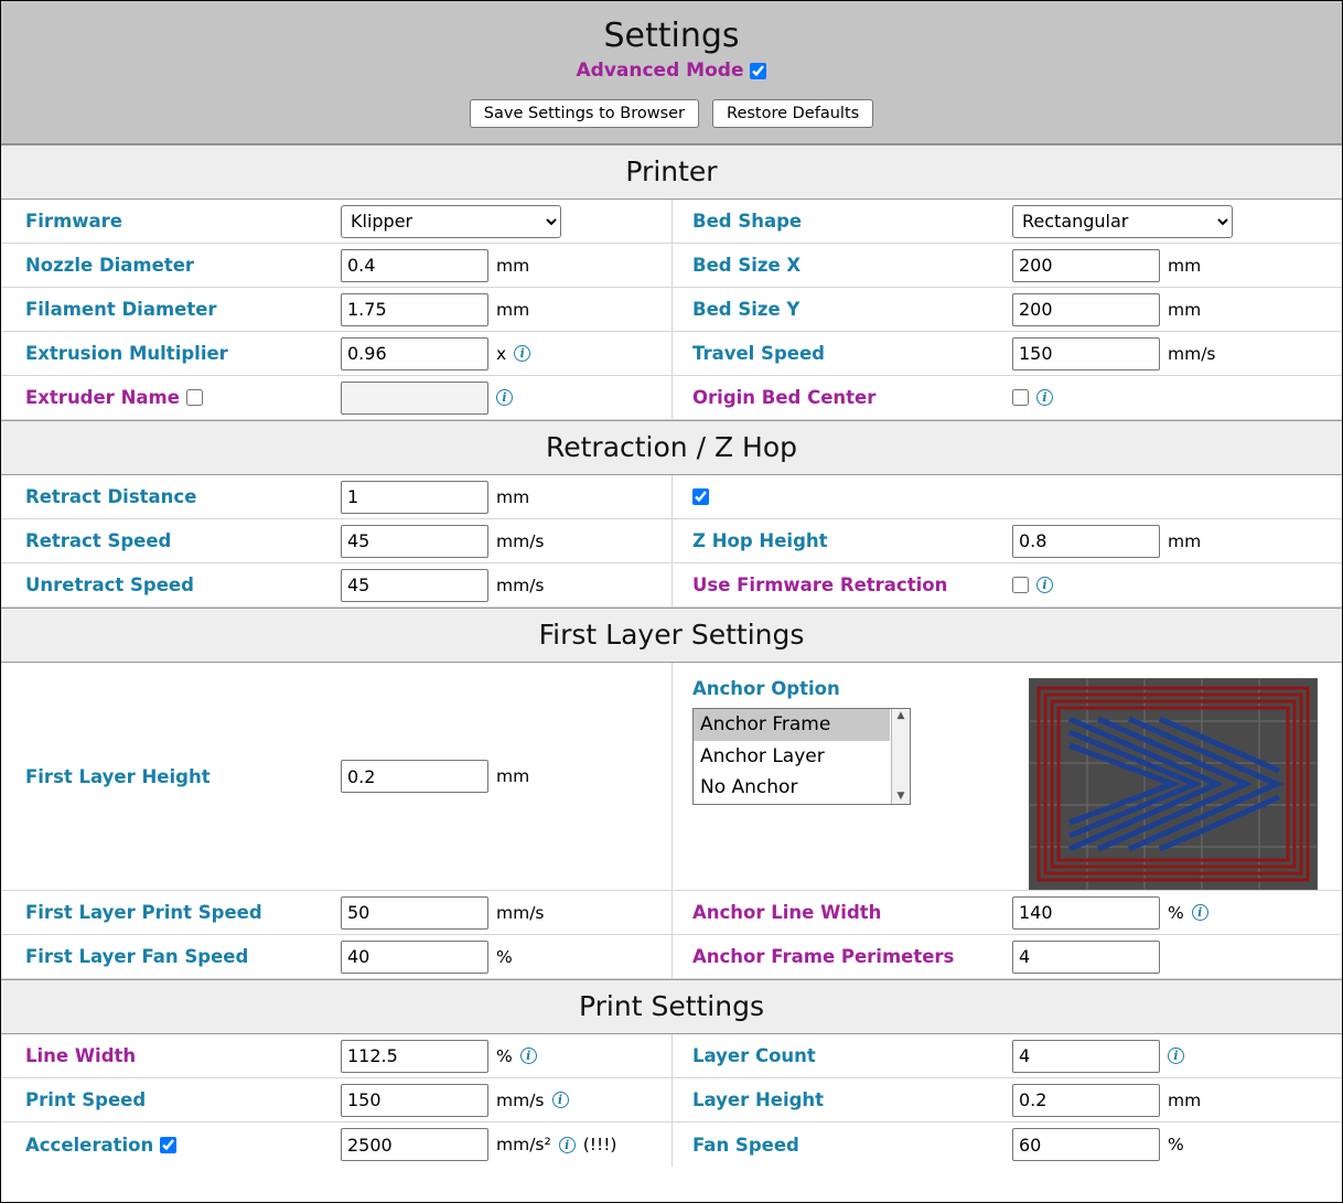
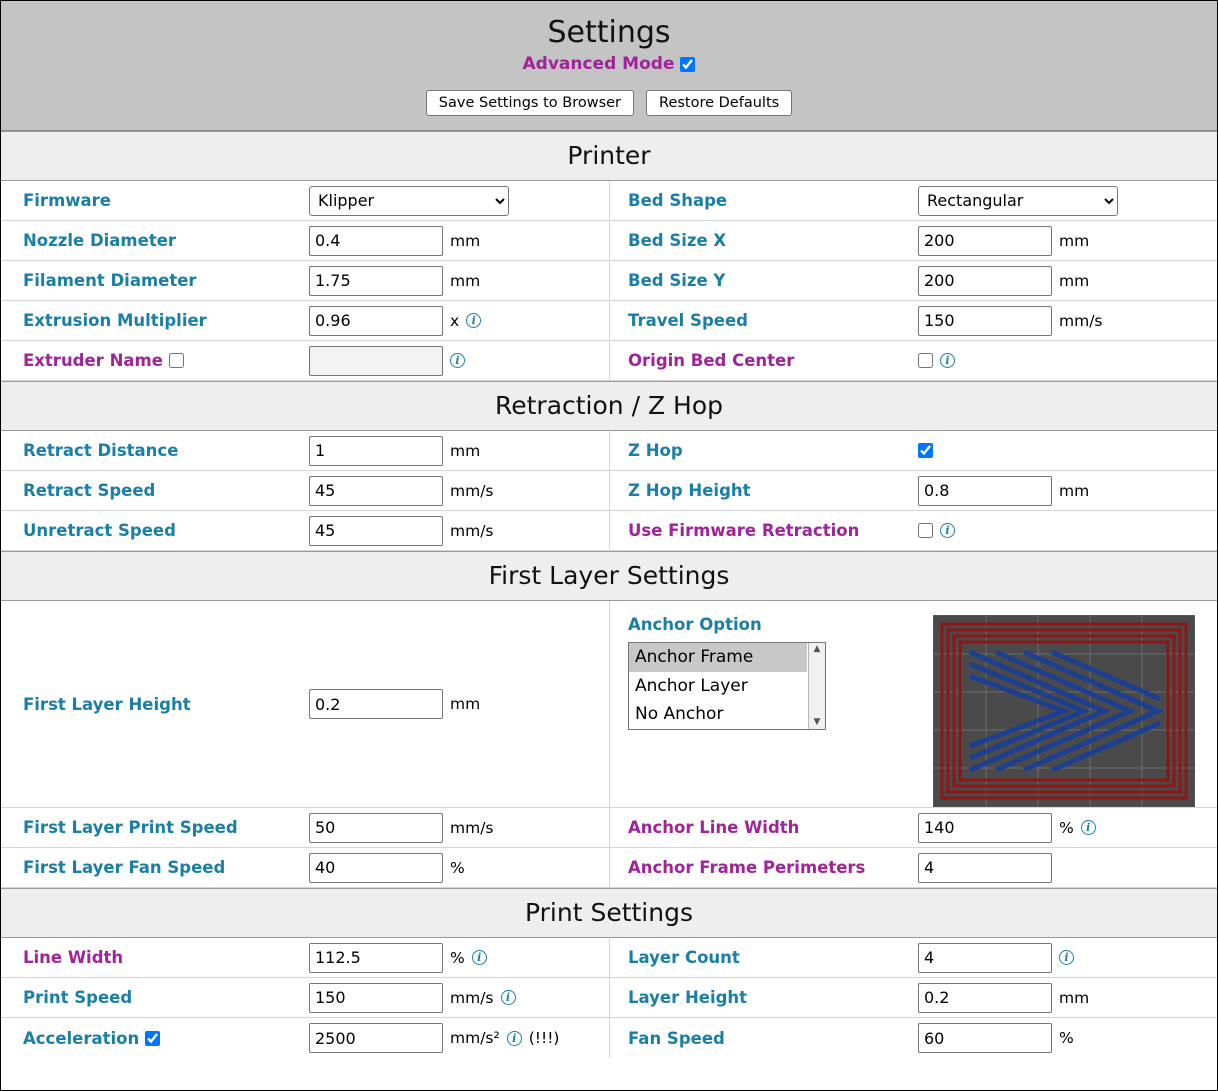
  Settings
  Advanced Mode
  Save Settings to Browser
  Restore Defaults
  Printer
  Firmware
  Klipper
  Bed Shape
  Rectangular
  Nozzle Diameter
  0.4
  mm
  Bed Size X
  200
  mm
  Filament Diameter
  1.75
  mm
  Bed Size Y
  200
  mm
  Extrusion Multiplier
  0.96
  x
  i
  Travel Speed
  150
  mm/s
  Extruder Name
  i
  Origin Bed Center
  i
  Retraction / Z Hop
  Retract Distance
  1
  mm
+ Z Hop
  Retract Speed
  45
  mm/s
  Z Hop Height
  0.8
  mm
  Unretract Speed
  45
  mm/s
  Use Firmware Retraction
  i
  First Layer Settings
  First Layer Height
  0.2
  mm
  Anchor Option
  Anchor Frame
  Anchor Layer
  No Anchor
  ▲
  ▼
  First Layer Print Speed
  50
  mm/s
  Anchor Line Width
  140
  %
  i
  First Layer Fan Speed
  40
  %
  Anchor Frame Perimeters
  4
  Print Settings
  Line Width
  112.5
  %
  i
  Layer Count
  4
  i
  Print Speed
  150
  mm/s
  i
  Layer Height
  0.2
  mm
  Acceleration
  2500
  mm/s²
  i
  (!!!)
  Fan Speed
  60
  %
